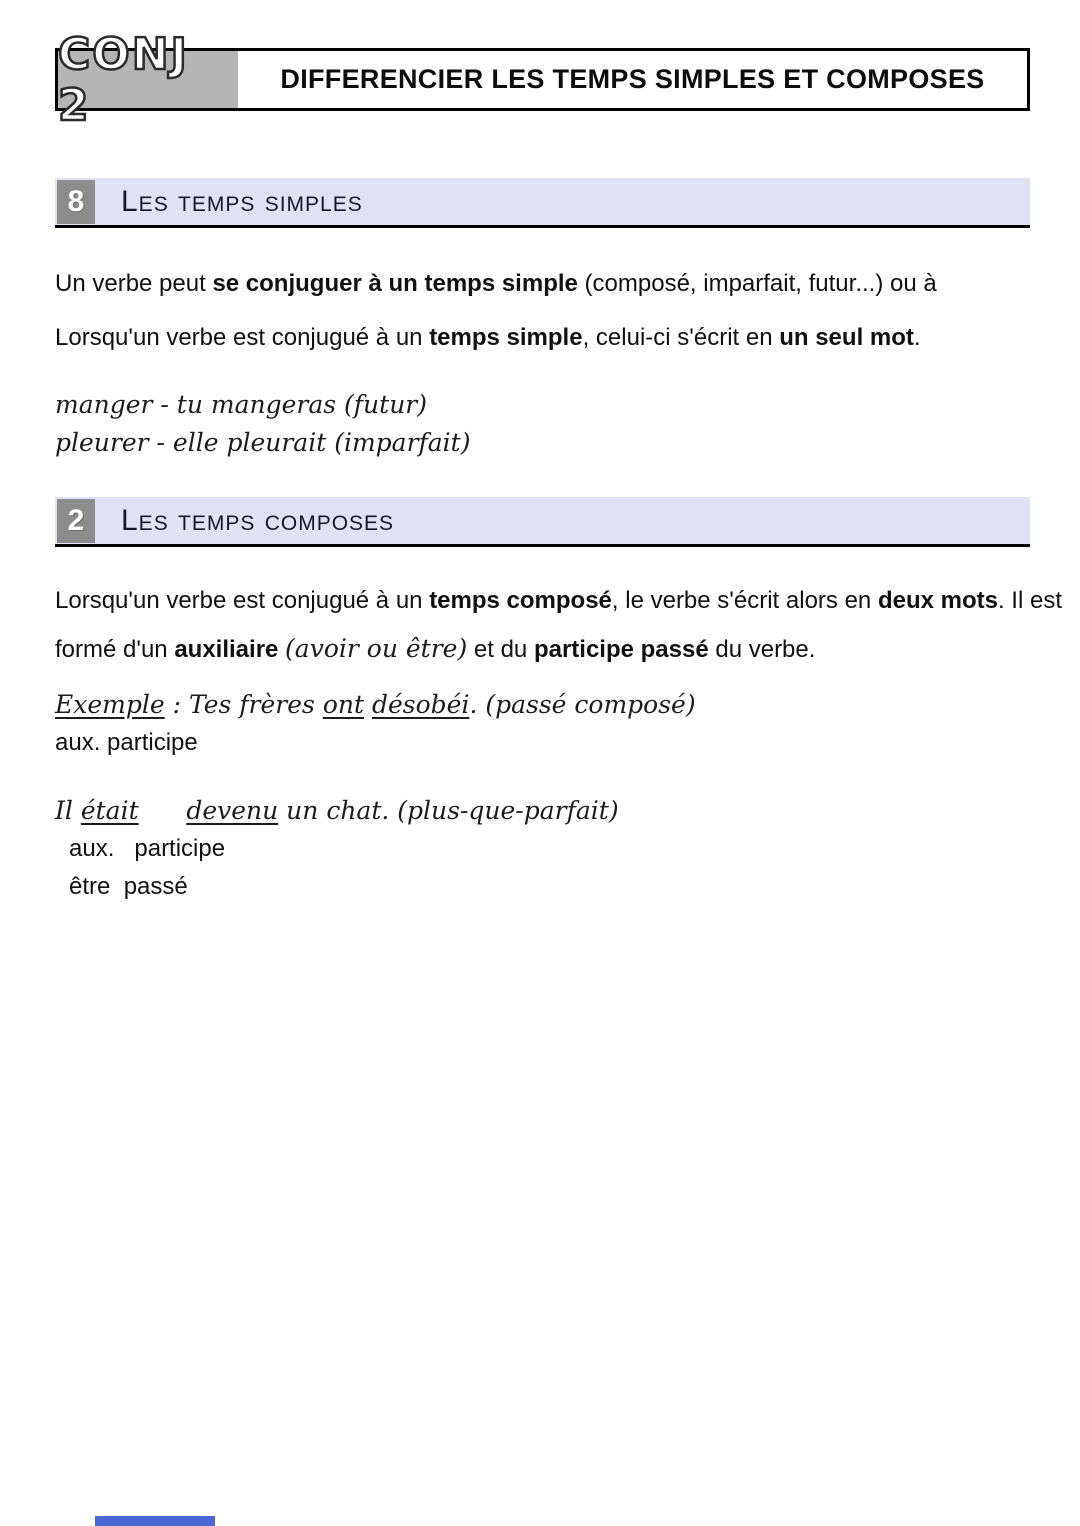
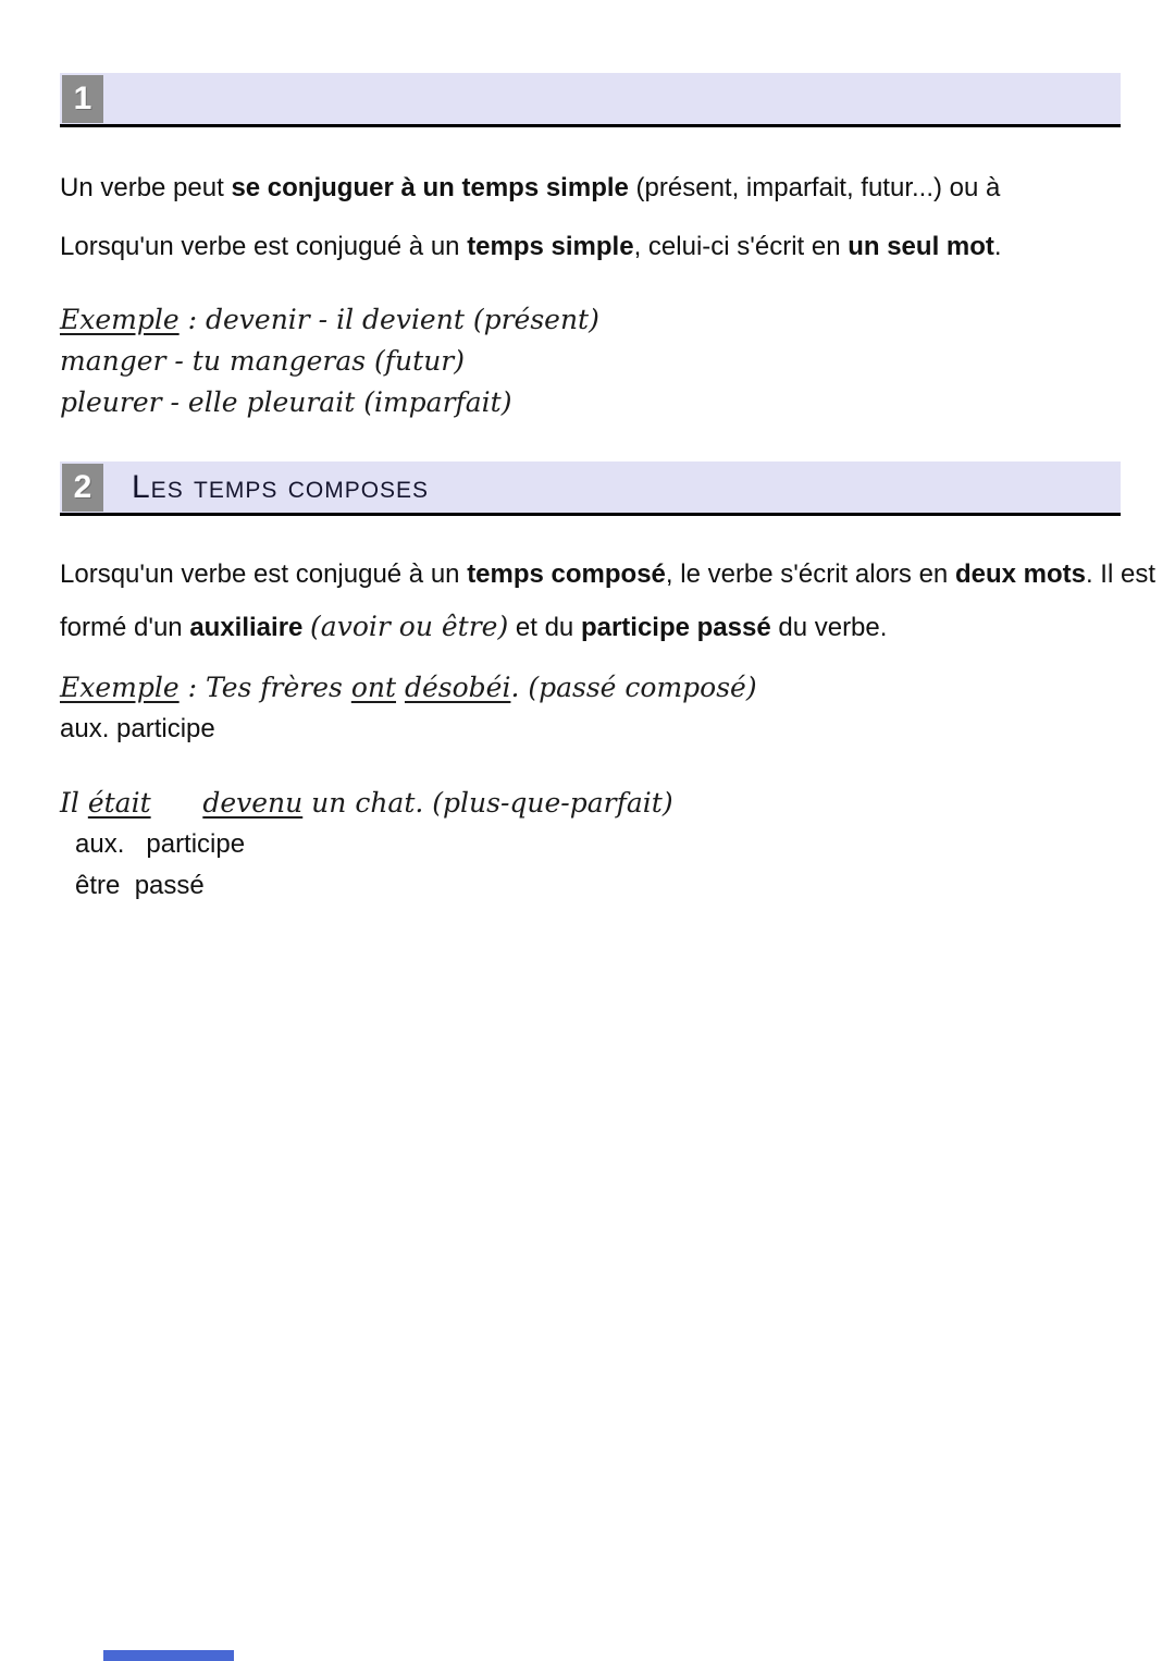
- CONJ 2
- DIFFERENCIER LES TEMPS SIMPLES ET COMPOSES
- 8
+ 1
- Les temps simples
- Un verbe peut se conjuguer à un temps simple (composé, imparfait, futur...) ou à
+ Un verbe peut se conjuguer à un temps simple (présent, imparfait, futur...) ou à
  Lorsqu'un verbe est conjugué à un temps simple, celui-ci s'écrit en un seul mot.
+ Exemple : devenir - il devient (présent)
  manger - tu mangeras (futur)
  pleurer - elle pleurait (imparfait)
  2
  Les temps composes
  Lorsqu'un verbe est conjugué à un temps composé, le verbe s'écrit alors en deux mots. Il est
  formé d'un auxiliaire (avoir ou être) et du participe passé du verbe.
  Exemple : Tes frères ont désobéi. (passé composé)
  aux. participe
  Il était devenu un chat. (plus-que-parfait)
  aux. participe
  être passé
